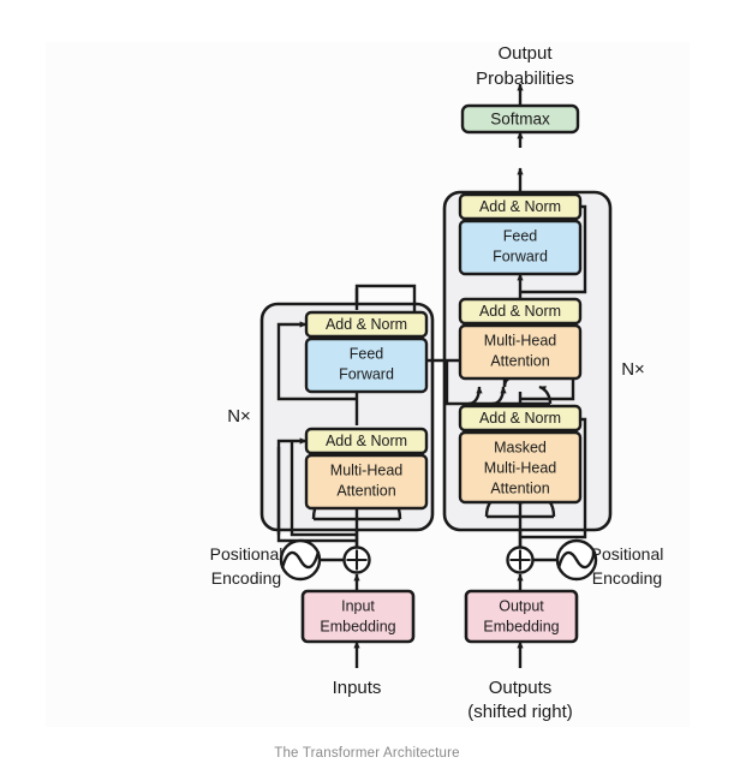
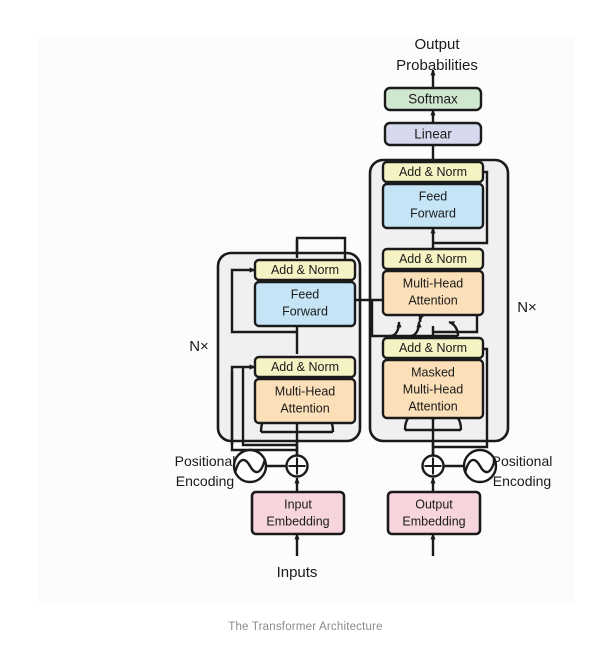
  Softmax
+ Linear
  Add & Norm
  Feed
  Forward
  Add & Norm
  Multi-Head
  Attention
  Add & Norm
  Masked
  Multi-Head
  Attention
  Add & Norm
  Feed
  Forward
  Add & Norm
  Multi-Head
  Attention
  Input
  Embedding
  Output
  Embedding
  Output
  Probabilities
  Positional
  Encoding
  Positional
  Encoding
  Inputs
- Outputs
- (shifted right)
  N×
  N×
  The Transformer Architecture
